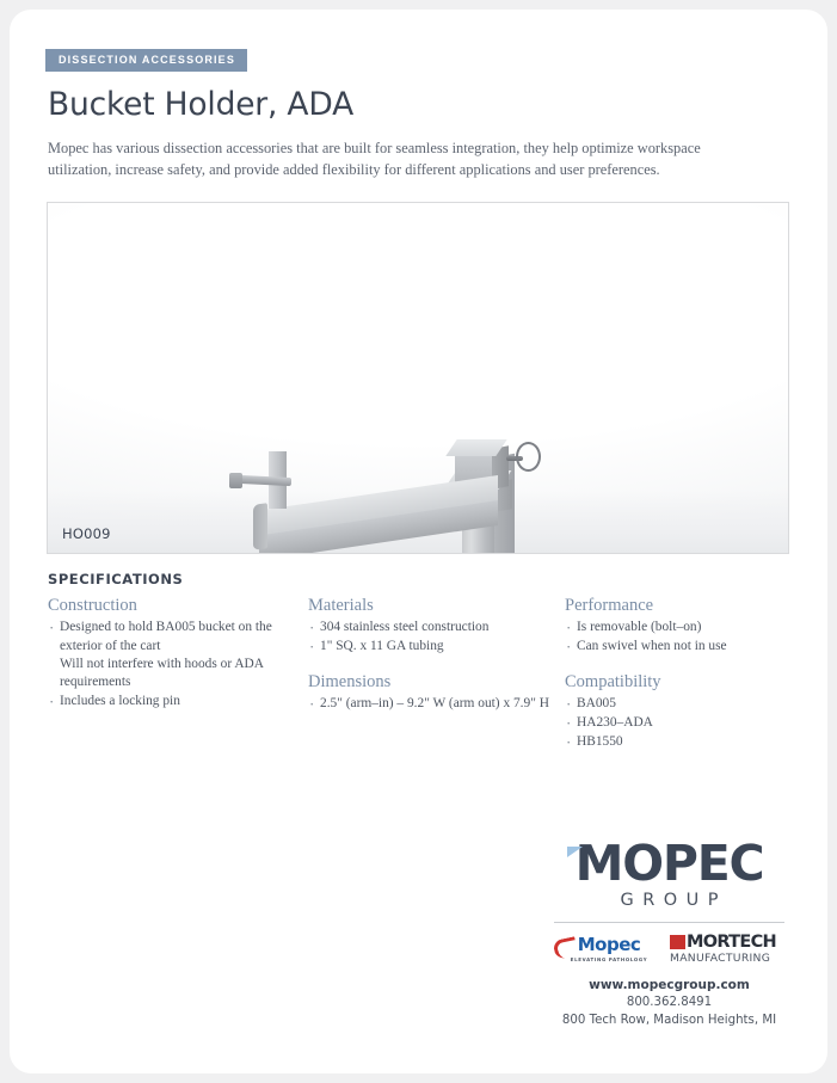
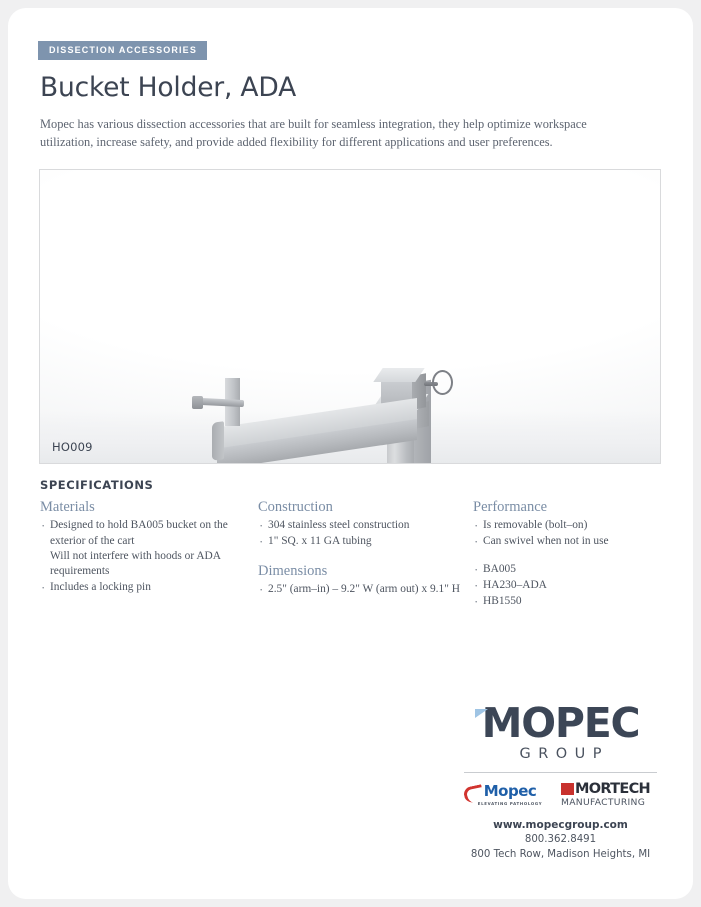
  DISSECTION ACCESSORIES
  Bucket Holder, ADA
  Mopec has various dissection accessories that are built for seamless integration, they help optimize workspace utilization, increase safety, and provide added flexibility for different applications and user preferences.
  HO009
  SPECIFICATIONS
- Construction
+ Materials
  Designed to hold BA005 bucket on the exterior of the cart
  Will not interfere with hoods or ADA requirements
  Includes a locking pin
- Materials
+ Construction
  304 stainless steel construction
  1" SQ. x 11 GA tubing
  Dimensions
- 2.5" (arm–in) – 9.2" W (arm out) x 7.9" H
+ 2.5" (arm–in) – 9.2" W (arm out) x 9.1" H
  Performance
  Is removable (bolt–on)
  Can swivel when not in use
- Compatibility
  BA005
  HA230–ADA
  HB1550
  MOPEC
  GROUP
  Mopec
  MORTECH
  MANUFACTURING
  www.mopecgroup.com
  800.362.8491
  800 Tech Row, Madison Heights, MI
